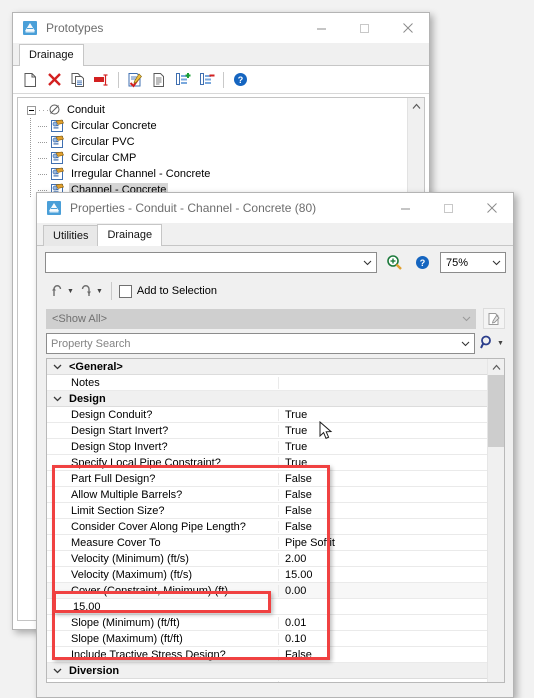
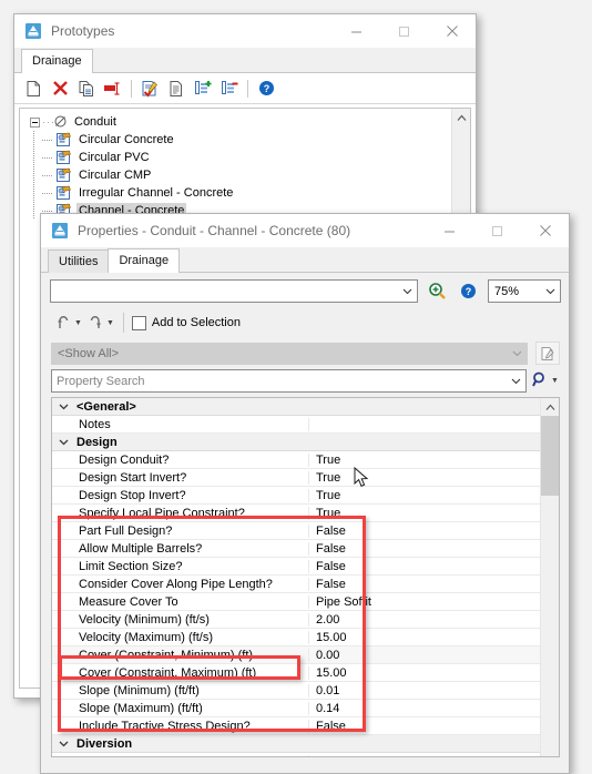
  Prototypes
  Drainage
  ?
  ···
  Conduit
  Circular Concrete
  Circular PVC
  Circular CMP
  Irregular Channel - Concrete
  Channel - Concrete
  Properties - Conduit - Channel - Concrete (80)
  Utilities
  Drainage
  ?
  75%
  Add to Selection
  <Show All>
  Property Search
  <General>
  Notes
  Design
  Design Conduit?
  True
  Design Start Invert?
  True
  Design Stop Invert?
  True
  Specify Local Pipe Constraint?
  True
  Part Full Design?
  False
  Allow Multiple Barrels?
  False
  Limit Section Size?
  False
  Consider Cover Along Pipe Length?
  False
  Measure Cover To
  Pipe Soffit
  Velocity (Minimum) (ft/s)
  2.00
  Velocity (Maximum) (ft/s)
  15.00
  Cover (Constraint, Minimum) (ft)
  0.00
+ Cover (Constraint, Maximum) (ft)
  15.00
  Slope (Minimum) (ft/ft)
  0.01
  Slope (Maximum) (ft/ft)
- 0.10
+ 0.14
  Include Tractive Stress Design?
  False
  Diversion
